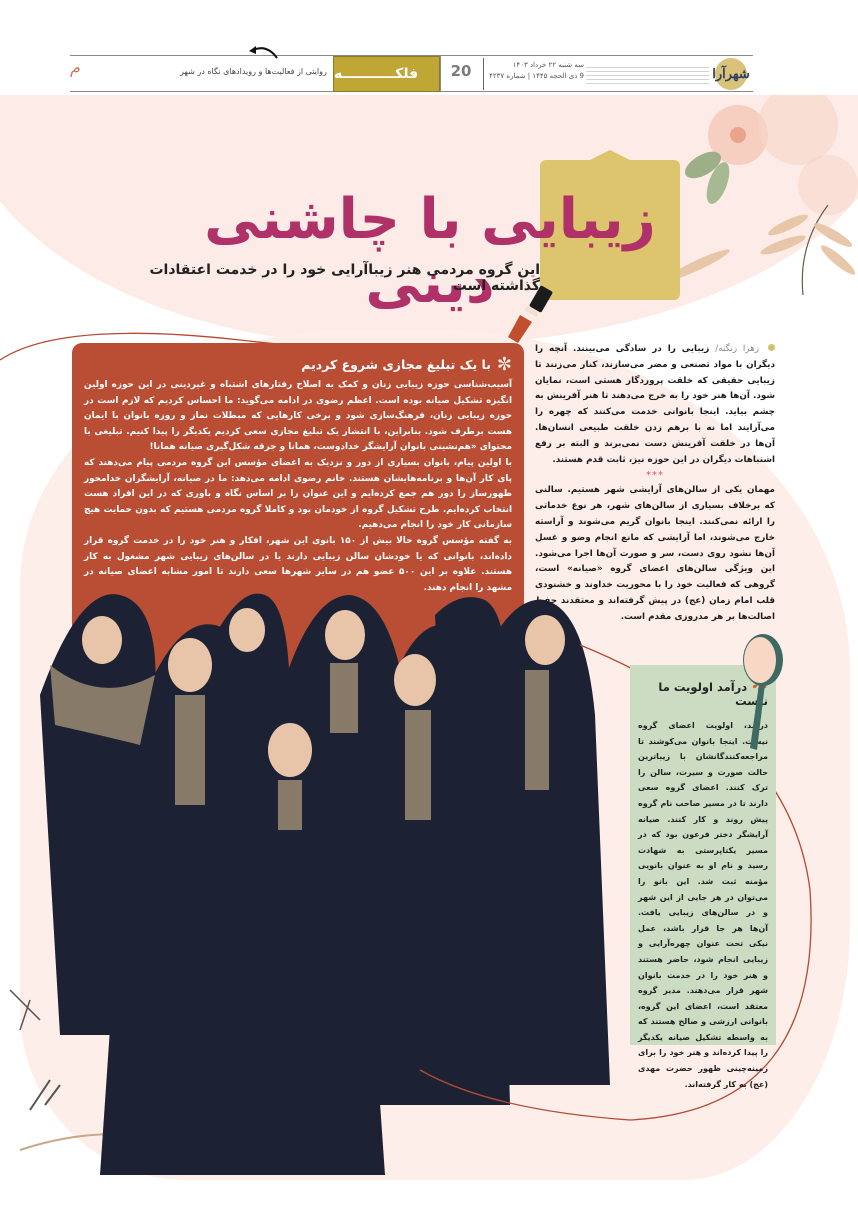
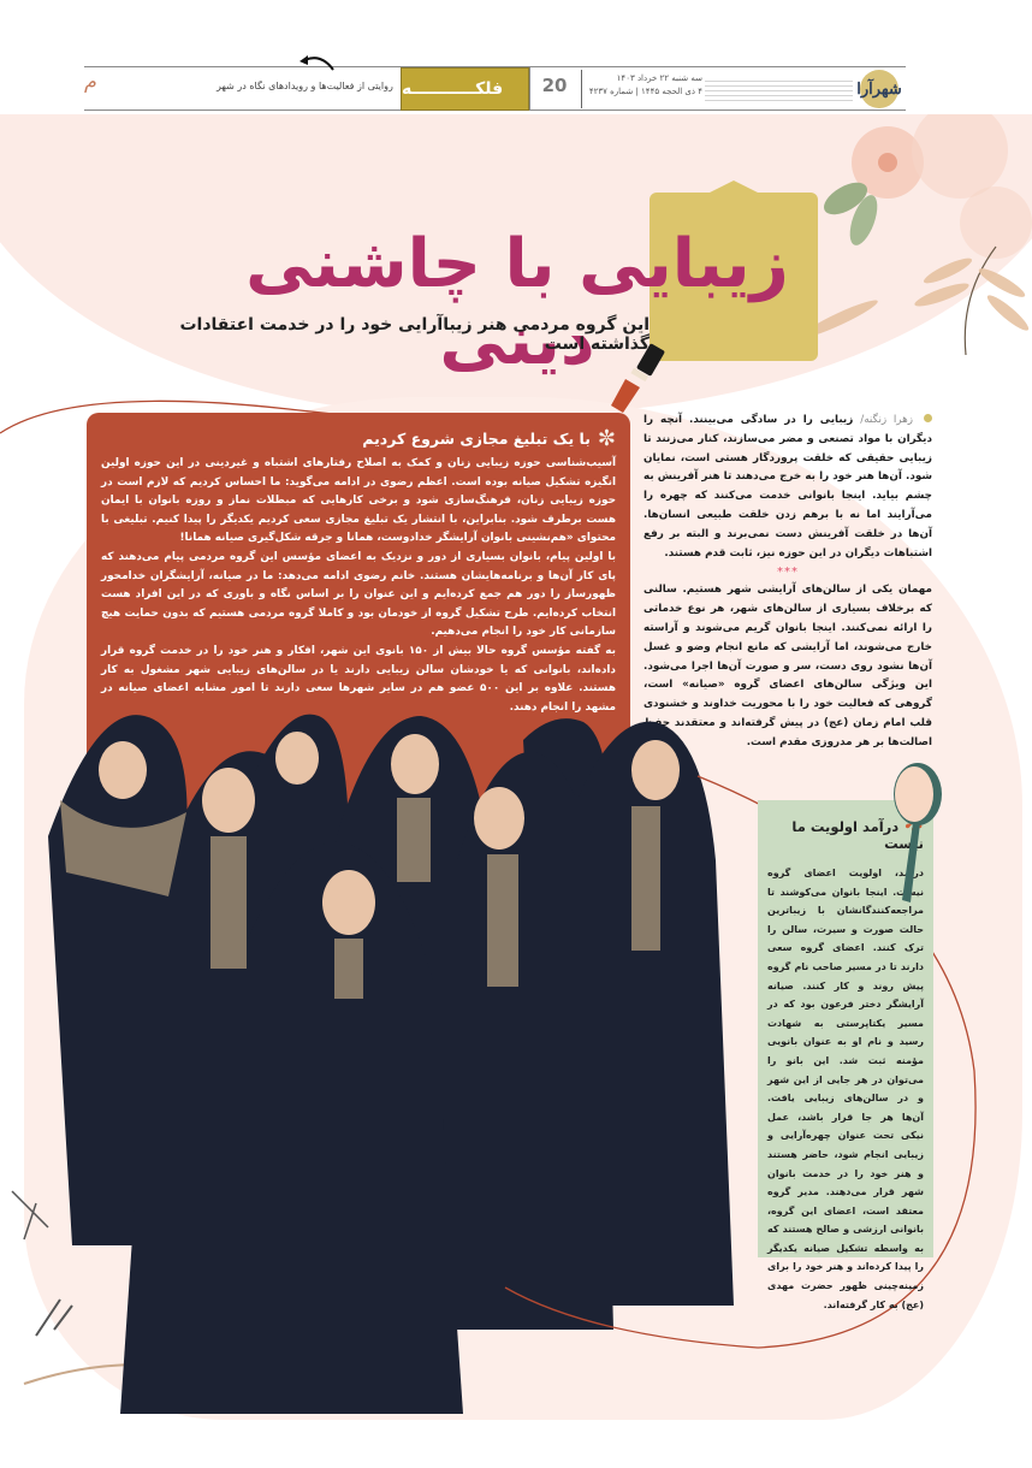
  شهرآرا
  سه شنبه ۲۲ خرداد ۱۴۰۳
- 9 ذی الحجه ۱۴۴۵ | شماره ۴۲۳۷
+ ۴ ذی الحجه ۱۴۴۵ | شماره ۴۲۳۷
  20
  فلکـــــــــــه
  روایتی از فعالیتها و رویدادهای نگاه در شهر
  م
  زیبایی با چاشنی دینی
  این گروه مردمی هنر زیباآرایی خود را در خدمت اعتقادات گذاشته است
  ✼
  با یک تبلیغ مجازی شروع کردیم
  آسیب‌شناسی حوزه زیبایی زنان و کمک به اصلاح رفتارهای اشتباه و غیردینی در این حوزه اولین انگیزه تشکیل صیانه بوده است. اعظم رضوی در ادامه می‌گوید: ما احساس کردیم که لازم است در حوزه زیبایی زنان، فرهنگ‌سازی شود و برخی کارهایی که مبطلات نماز و روزه بانوان با ایمان هست برطرف شود. بنابراین، با انتشار یک تبلیغ مجازی سعی کردیم یکدیگر را پیدا کنیم. تبلیغی با محتوای «هم‌نشینی بانوان آرایشگر خدادوست، همانا و جرقه شکل‌گیری صیانه همانا!
  با اولین پیام، بانوان بسیاری از دور و نزدیک به اعضای مؤسس این گروه مردمی پیام می‌دهند که پای کار آن‌ها و برنامه‌هایشان هستند. خانم رضوی ادامه می‌دهد: ما در صیانه، آرایشگران خدامحور ظهورساز را دور هم جمع کرده‌ایم و این عنوان را بر اساس نگاه و باوری که در این افراد هست انتخاب کرده‌ایم. طرح تشکیل گروه از خودمان بود و کاملا گروه مردمی هستیم که بدون حمایت هیچ سازمانی کار خود را انجام می‌دهیم.
  به گفته مؤسس گروه حالا بیش از ۱۵۰ بانوی این شهر، افکار و هنر خود را در خدمت گروه قرار داده‌اند، بانوانی که یا خودشان سالن زیبایی دارند یا در سالن‌های زیبایی شهر مشغول به کار هستند. علاوه بر این ۵۰۰ عضو هم در سایر شهرها سعی دارند تا امور مشابه اعضای صیانه در مشهد را انجام دهند.
  زهرا زنگنه/ زیبایی را در سادگی می‌بینند. آنچه را دیگران با مواد تصنعی و مضر می‌سازند، کنار می‌زنند تا زیبایی حقیقی که خلقت پروردگار هستی است، نمایان شود. آن‌ها هنر خود را به خرج می‌دهند تا هنر آفرینش به چشم بیاید. اینجا بانوانی خدمت می‌کنند که چهره را می‌آرایند اما نه با برهم زدن خلقت طبیعی انسان‌ها. آن‌ها در خلقت آفرینش دست نمی‌برند و البته بر رفع اشتباهات دیگران در این حوزه نیز، ثابت قدم هستند.
  ***
  مهمان یکی از سالن‌های آرایشی شهر هستیم. سالنی که برخلاف بسیاری از سالن‌های شهر، هر نوع خدماتی را ارائه نمی‌کنند. اینجا بانوان گریم می‌شوند و آراسته خارج می‌شوند، اما آرایشی که مانع انجام وضو و غسل آن‌ها نشود روی دست، سر و صورت آن‌ها اجرا می‌شود. این ویژگی سالن‌های اعضای گروه «صیانه» است، گروهی که فعالیت خود را با محوریت خداوند و خشنودی قلب امام زمان (عج) در پیش گرفته‌اند و معتقدند ح اصالت‌ها بر هر مدروزی مقدم است.
  درآمد اولویت ما نست
  درد، اولویت اعضای گروه نیت. اینجا بانوان میکوشند تا مراجعهکنندگانشان با زیباترین حالت صورت و سیرت، سالن را ترک کنند. اعضای گروه سعی دارند تا در مسیر صاحب نام گروه پیش روند و کار کنند. صیانه آرایشگر دختر فرعون بود که در مسیر یکتاپرستی به شهادت رسید و نام او به عنوان بانویی مؤمنه ثبت شد. این بانو را می‌توان در هر جایی از این شهر و در سالن‌های زیبایی یافت. آن‌ها هر جا قرار باشد، عمل نیکی تحت عنوان چهره‌آرایی و زیبایی انجام شود، حاضر هستند و هنر خود را در خدمت بانوان شهر قرار می‌دهند. مدیر گروه معتقد است، اعضای این گروه، بانوانی ارزشی و صالح هستند که به واسطه تشکیل صیانه یکدیگر را پیدا کردهاند و هنر خود را برای زمینه‌چینی ظهور حضرت مهدی (عج) به کار گرفتهاند.
